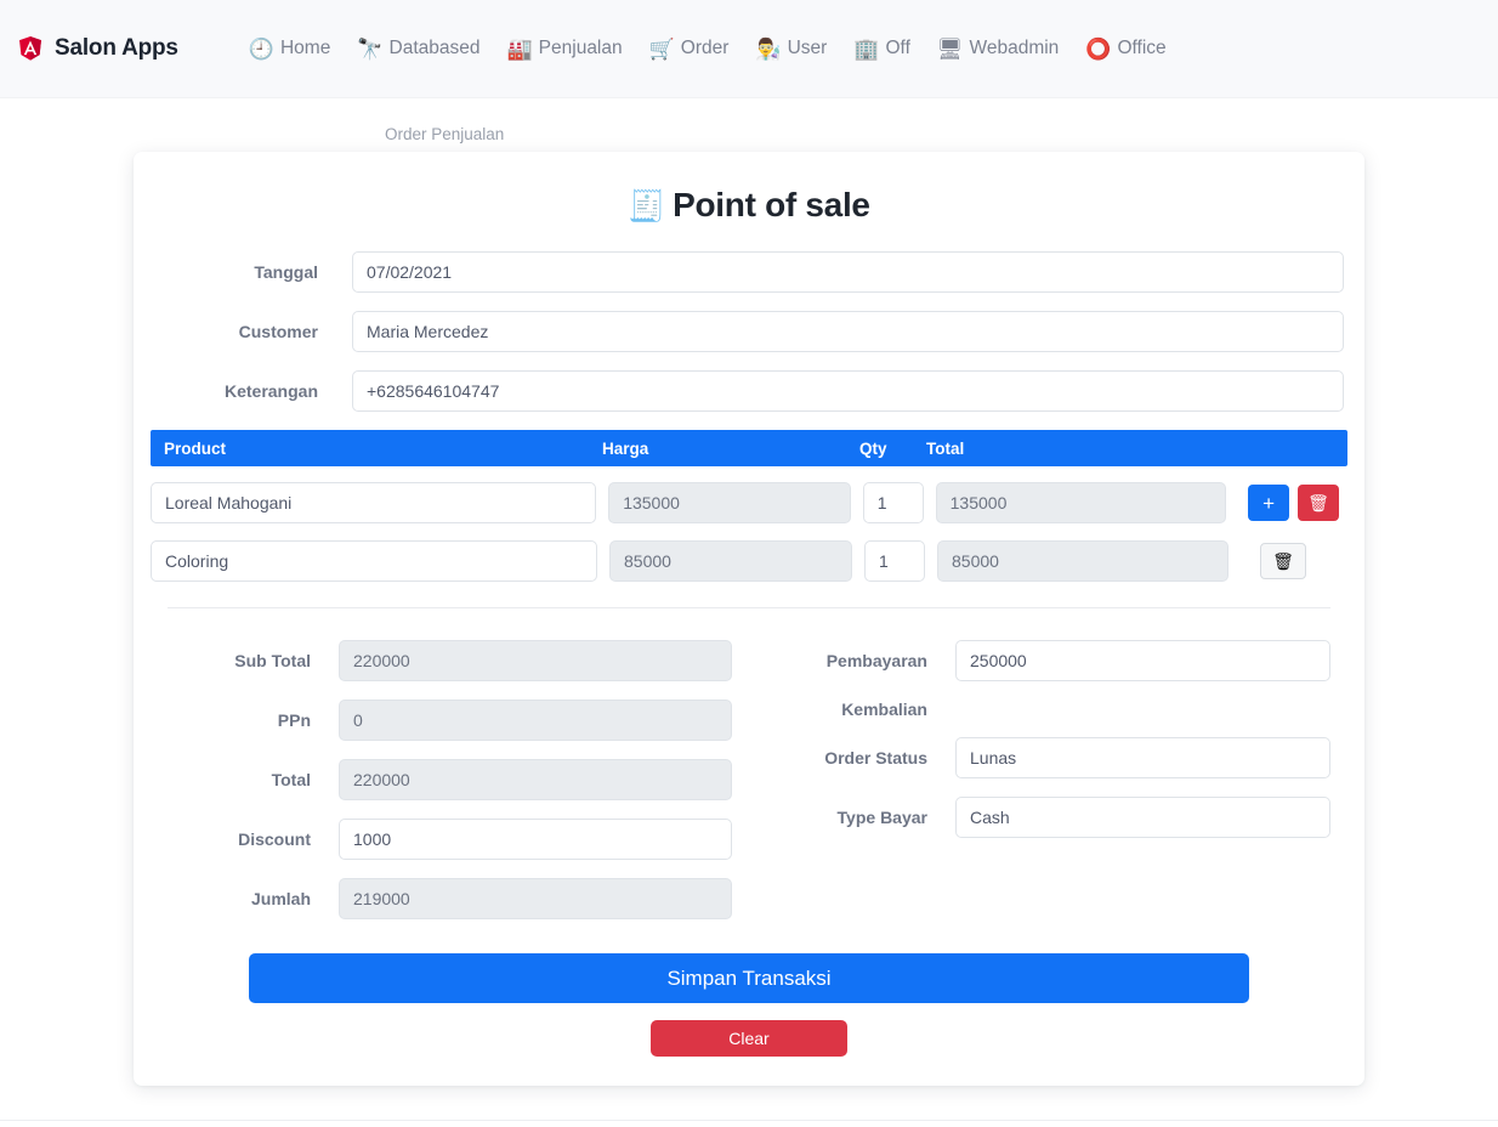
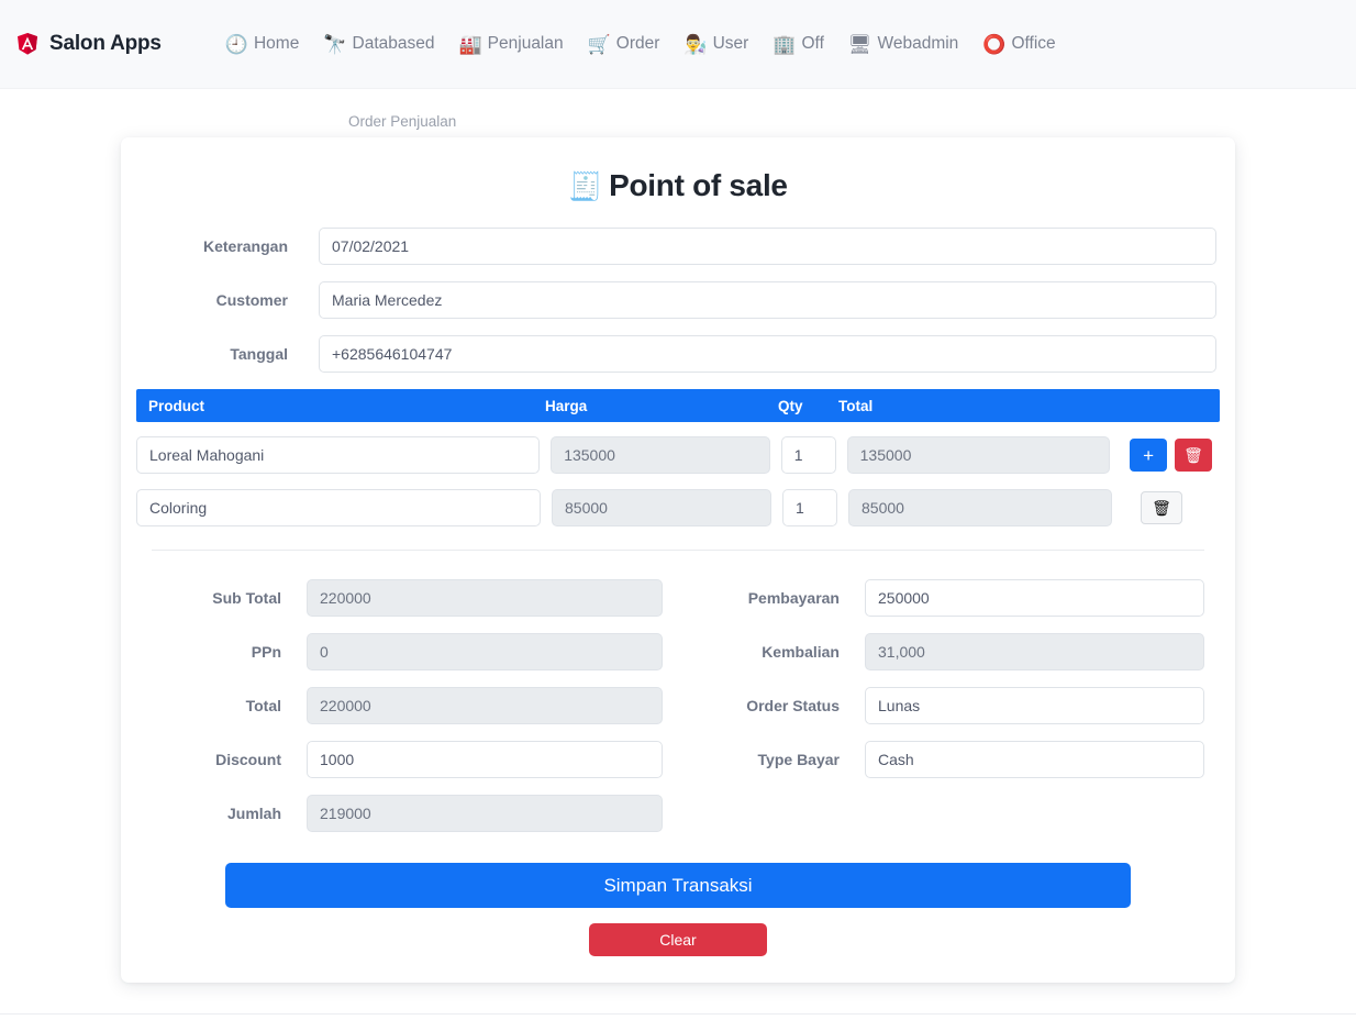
  Salon Apps
  🕘
  Home
  🔭
  Databased
  🏭
  Penjualan
  🛒
  Order
  👨‍🔬
  User
  🏢
  Off
  🖥
  Webadmin
  ⭕
  Office
  Order Penjualan
  🧾 Point of sale
- Tanggal
+ Keterangan
  07/02/2021
  Customer
  Maria Mercedez
- Keterangan
+ Tanggal
  +6285646104747
  Product
  Harga
  Qty
  Total
  Loreal Mahogani
  135000
  1
  135000
  +
  🗑
  Coloring
  85000
  1
  85000
  🗑
  Sub Total
  220000
  PPn
  0
  Total
  220000
  Discount
  1000
  Jumlah
  219000
  Pembayaran
  250000
  Kembalian
+ 31,000
  Order Status
  Lunas
  Type Bayar
  Cash
  Simpan Transaksi
  Clear
